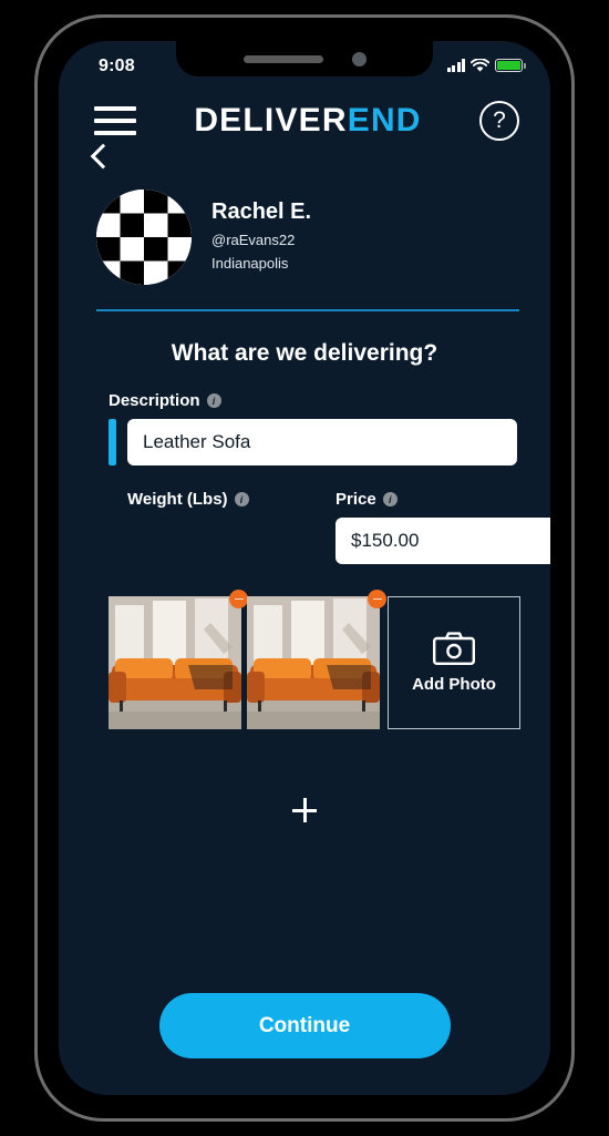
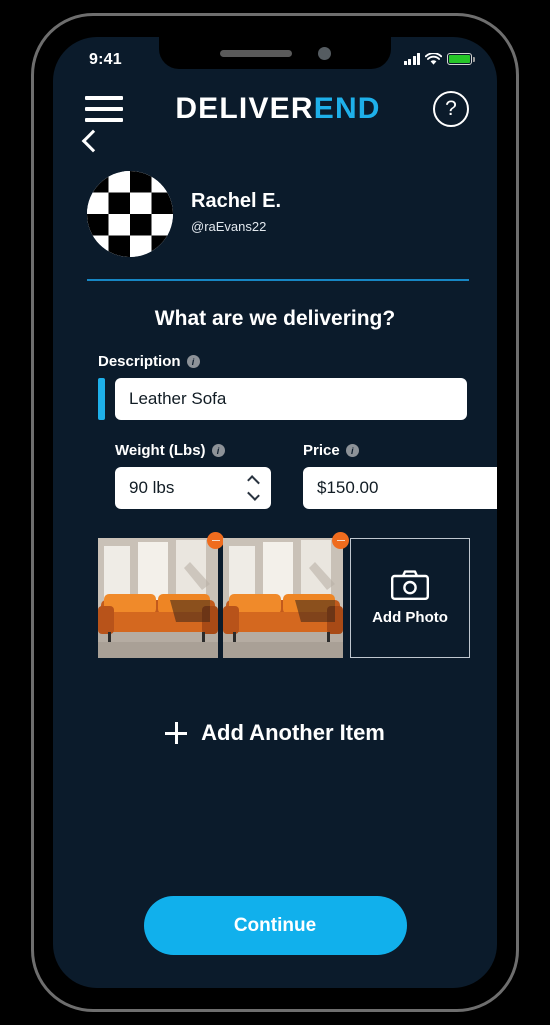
- 9:08
+ 9:41
  DELIVEREND
  ?
  Rachel E.
  @raEvans22
- Indianapolis
  What are we delivering?
  Description
  i
  Leather Sofa
  Weight (Lbs)
  i
+ 90 lbs
  Price
  i
  $150.00
  Add Photo
+ Add Another Item
  Continue
